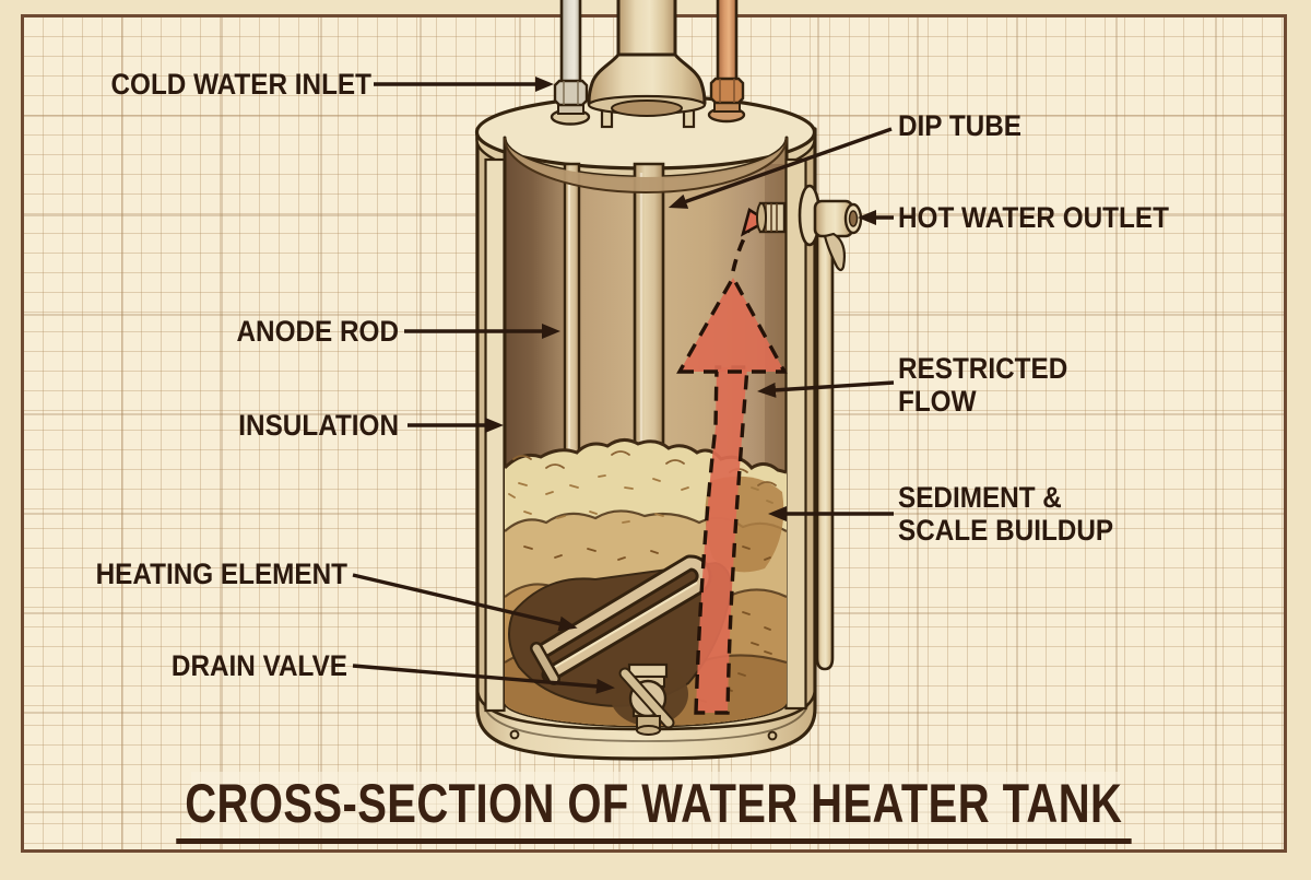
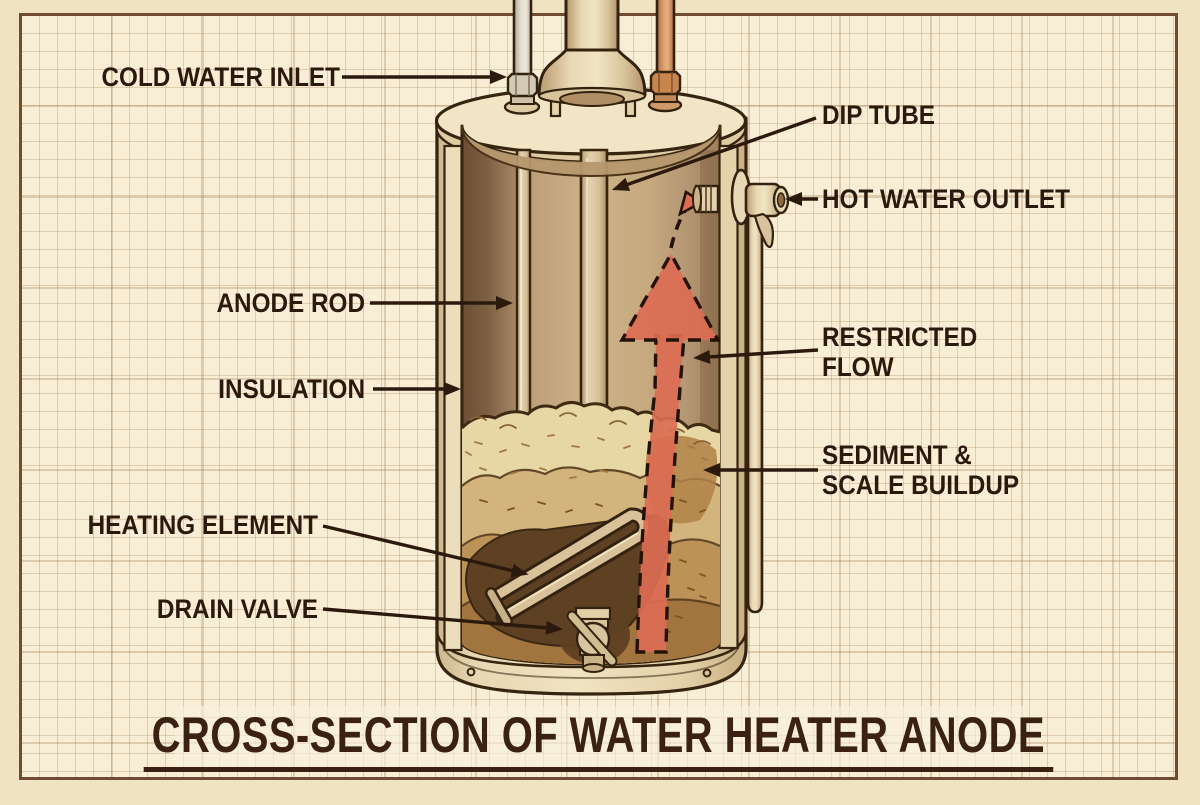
  COLD WATER INLET
  ANODE ROD
  INSULATION
  HEATING ELEMENT
  DRAIN VALVE
  DIP TUBE
  HOT WATER OUTLET
  RESTRICTED
  FLOW
  SEDIMENT &
  SCALE BUILDUP
- CROSS-SECTION OF WATER HEATER TANK
+ CROSS-SECTION OF WATER HEATER ANODE
